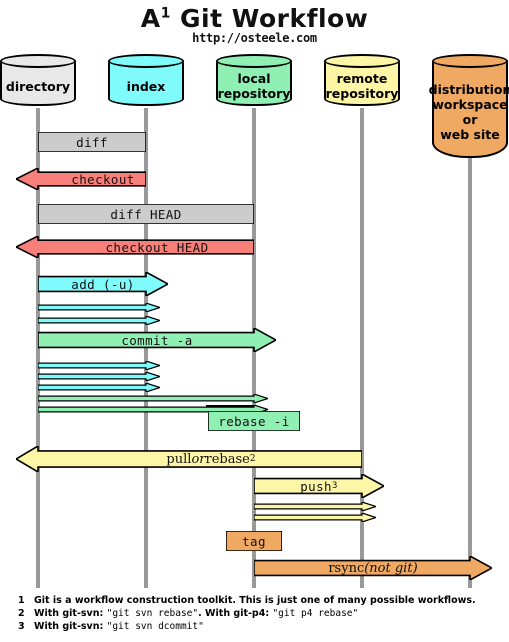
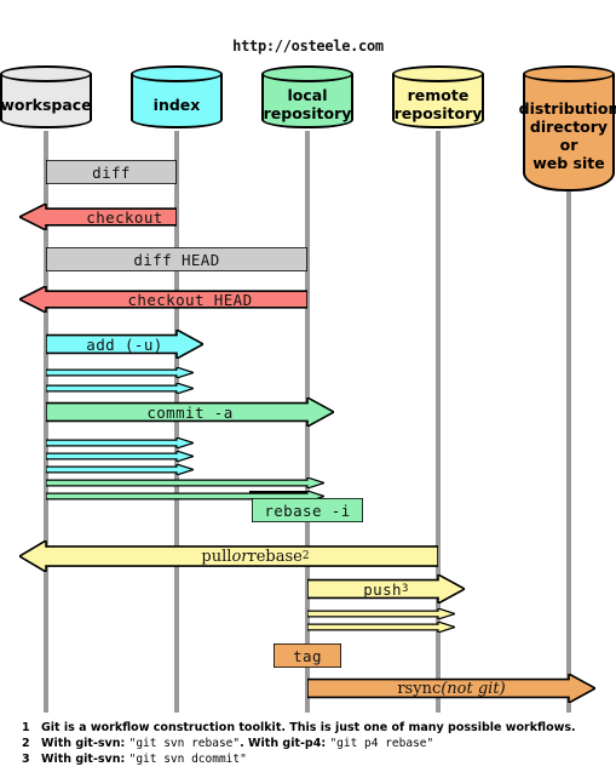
- A1 Git Workflow
  http://osteele.com
  diff
  checkout
  diff HEAD
  checkout HEAD
  add (-u)
  commit -a
  rebase -i
  pull
  or
  rebase
  2
  push
  3
  tag
  rsync
  (not git)
- directory
+ workspace
  index
  local
  repository
  remote
  repository
  distribution
- workspace
+ directory
  or
  web site
  1
  Git is a workflow construction toolkit. This is just one of many possible workflows.
  2
  With git-svn: "git svn rebase". With git-p4: "git p4 rebase"
  3
  With git-svn: "git svn dcommit"
